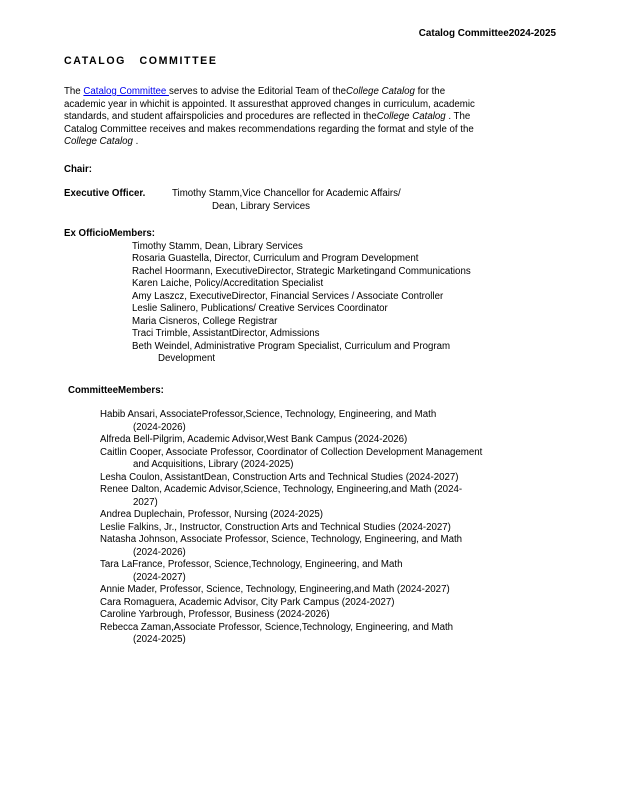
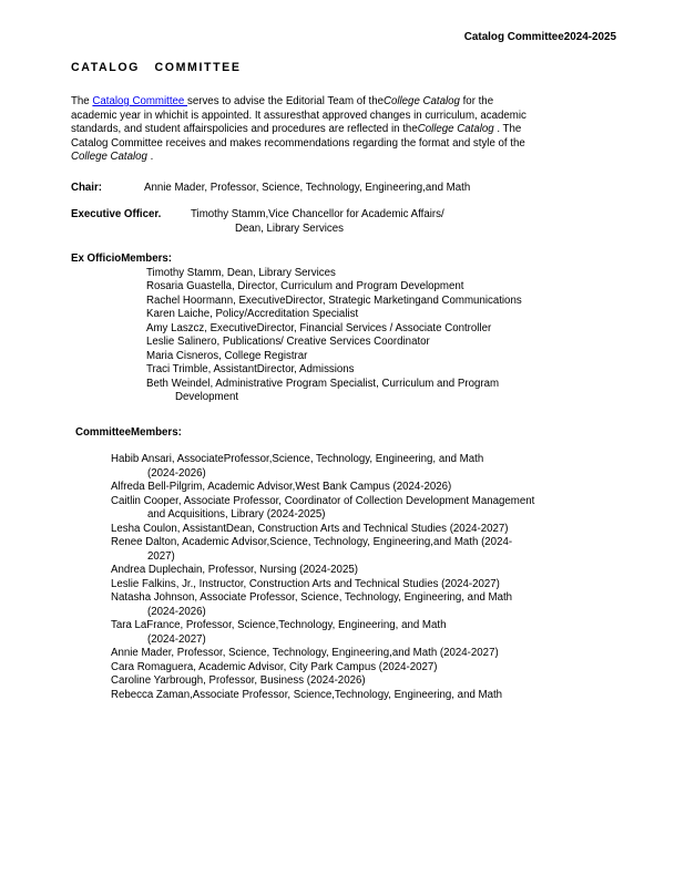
  Catalog Committee2024-2025
  CATALOG COMMITTEE
  The Catalog Committee serves to advise the Editorial Team of theCollege Catalog for the
  academic year in whichit is appointed. It assuresthat approved changes in curriculum, academic
  standards, and student affairspolicies and procedures are reflected in theCollege Catalog . The
  Catalog Committee receives and makes recommendations regarding the format and style of the
  College Catalog .
  Chair:
+ Annie Mader, Professor, Science, Technology, Engineering,and Math
  Executive Officer.
  Timothy Stamm,Vice Chancellor for Academic Affairs/
  Dean, Library Services
  Ex OfficioMembers:
  Timothy Stamm, Dean, Library Services
  Rosaria Guastella, Director, Curriculum and Program Development
  Rachel Hoormann, ExecutiveDirector, Strategic Marketingand Communications
  Karen Laiche, Policy/Accreditation Specialist
  Amy Laszcz, ExecutiveDirector, Financial Services / Associate Controller
  Leslie Salinero, Publications/ Creative Services Coordinator
  Maria Cisneros, College Registrar
  Traci Trimble, AssistantDirector, Admissions
  Beth Weindel, Administrative Program Specialist, Curriculum and Program
  Development
  CommitteeMembers:
  Habib Ansari, AssociateProfessor,Science, Technology, Engineering, and Math
  (2024-2026)
  Alfreda Bell-Pilgrim, Academic Advisor,West Bank Campus (2024-2026)
  Caitlin Cooper, Associate Professor, Coordinator of Collection Development Management
  and Acquisitions, Library (2024-2025)
  Lesha Coulon, AssistantDean, Construction Arts and Technical Studies (2024-2027)
  Renee Dalton, Academic Advisor,Science, Technology, Engineering,and Math (2024-
  2027)
  Andrea Duplechain, Professor, Nursing (2024-2025)
  Leslie Falkins, Jr., Instructor, Construction Arts and Technical Studies (2024-2027)
  Natasha Johnson, Associate Professor, Science, Technology, Engineering, and Math
  (2024-2026)
  Tara LaFrance, Professor, Science,Technology, Engineering, and Math
  (2024-2027)
  Annie Mader, Professor, Science, Technology, Engineering,and Math (2024-2027)
  Cara Romaguera, Academic Advisor, City Park Campus (2024-2027)
  Caroline Yarbrough, Professor, Business (2024-2026)
  Rebecca Zaman,Associate Professor, Science,Technology, Engineering, and Math
- (2024-2025)
